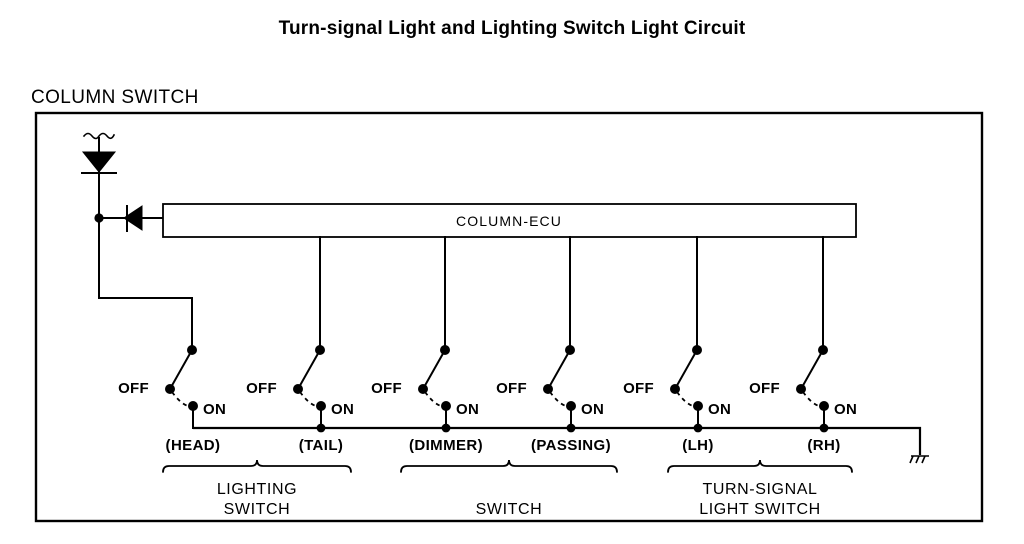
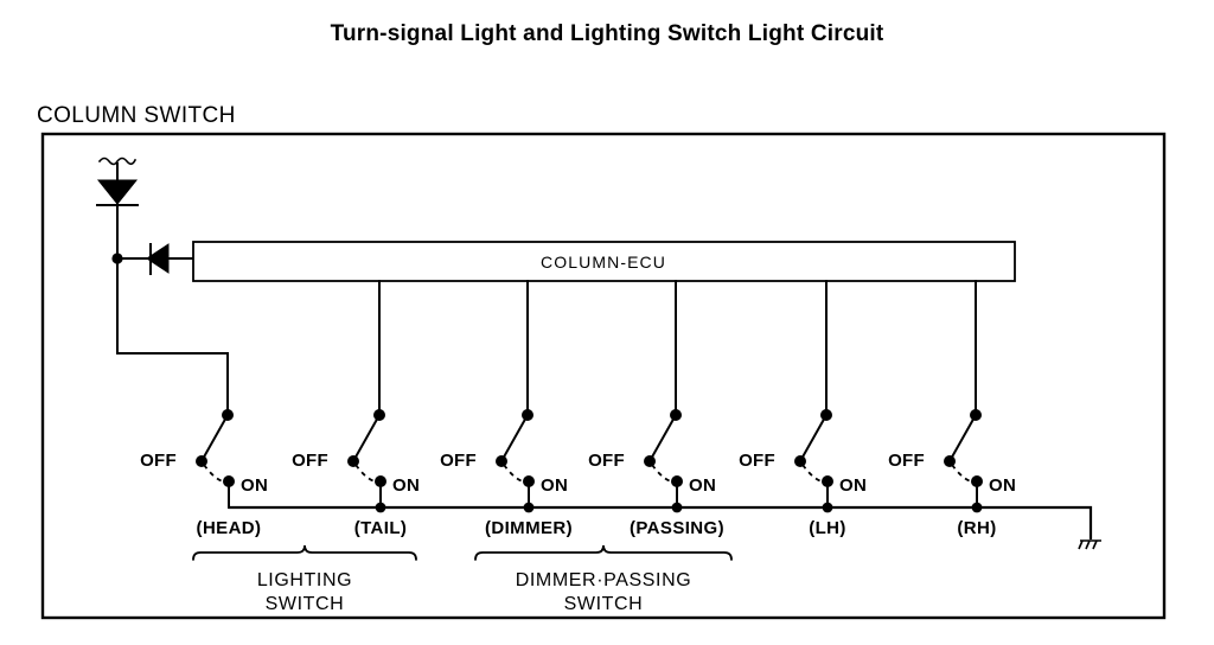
  Turn-signal Light and Lighting Switch Light Circuit
  COLUMN SWITCH
  COLUMN-ECU
  OFF
  ON
  (HEAD)
  OFF
  ON
  (TAIL)
  OFF
  ON
  (DIMMER)
  OFF
  ON
  (PASSING)
  OFF
  ON
  (LH)
  OFF
  ON
  (RH)
  LIGHTING
  SWITCH
+ DIMMER·PASSING
  SWITCH
- TURN-SIGNAL
- LIGHT SWITCH
